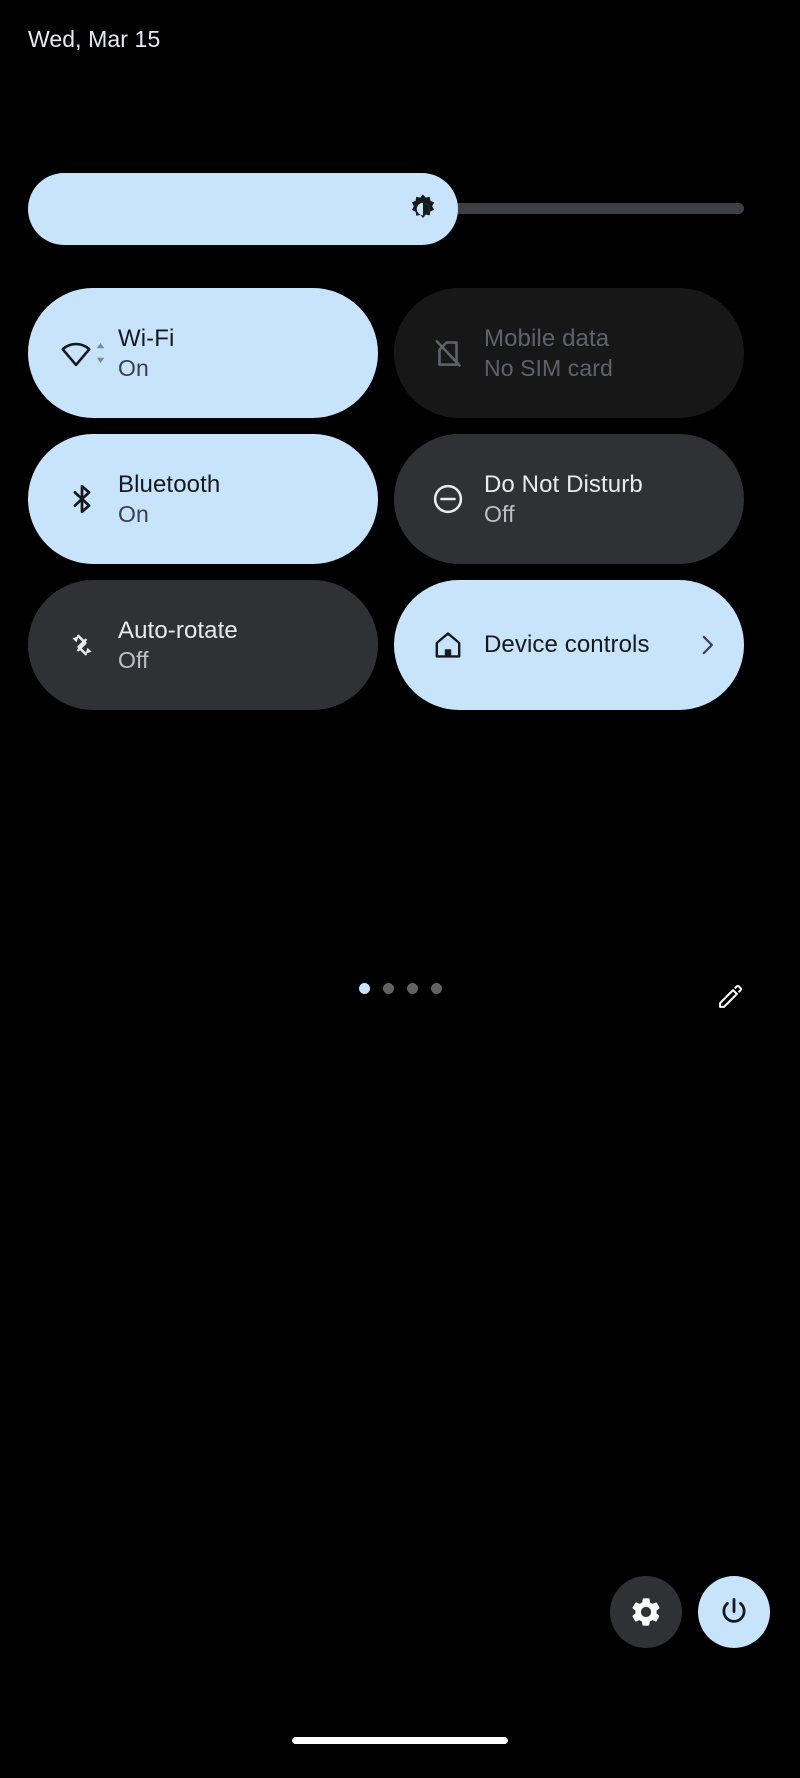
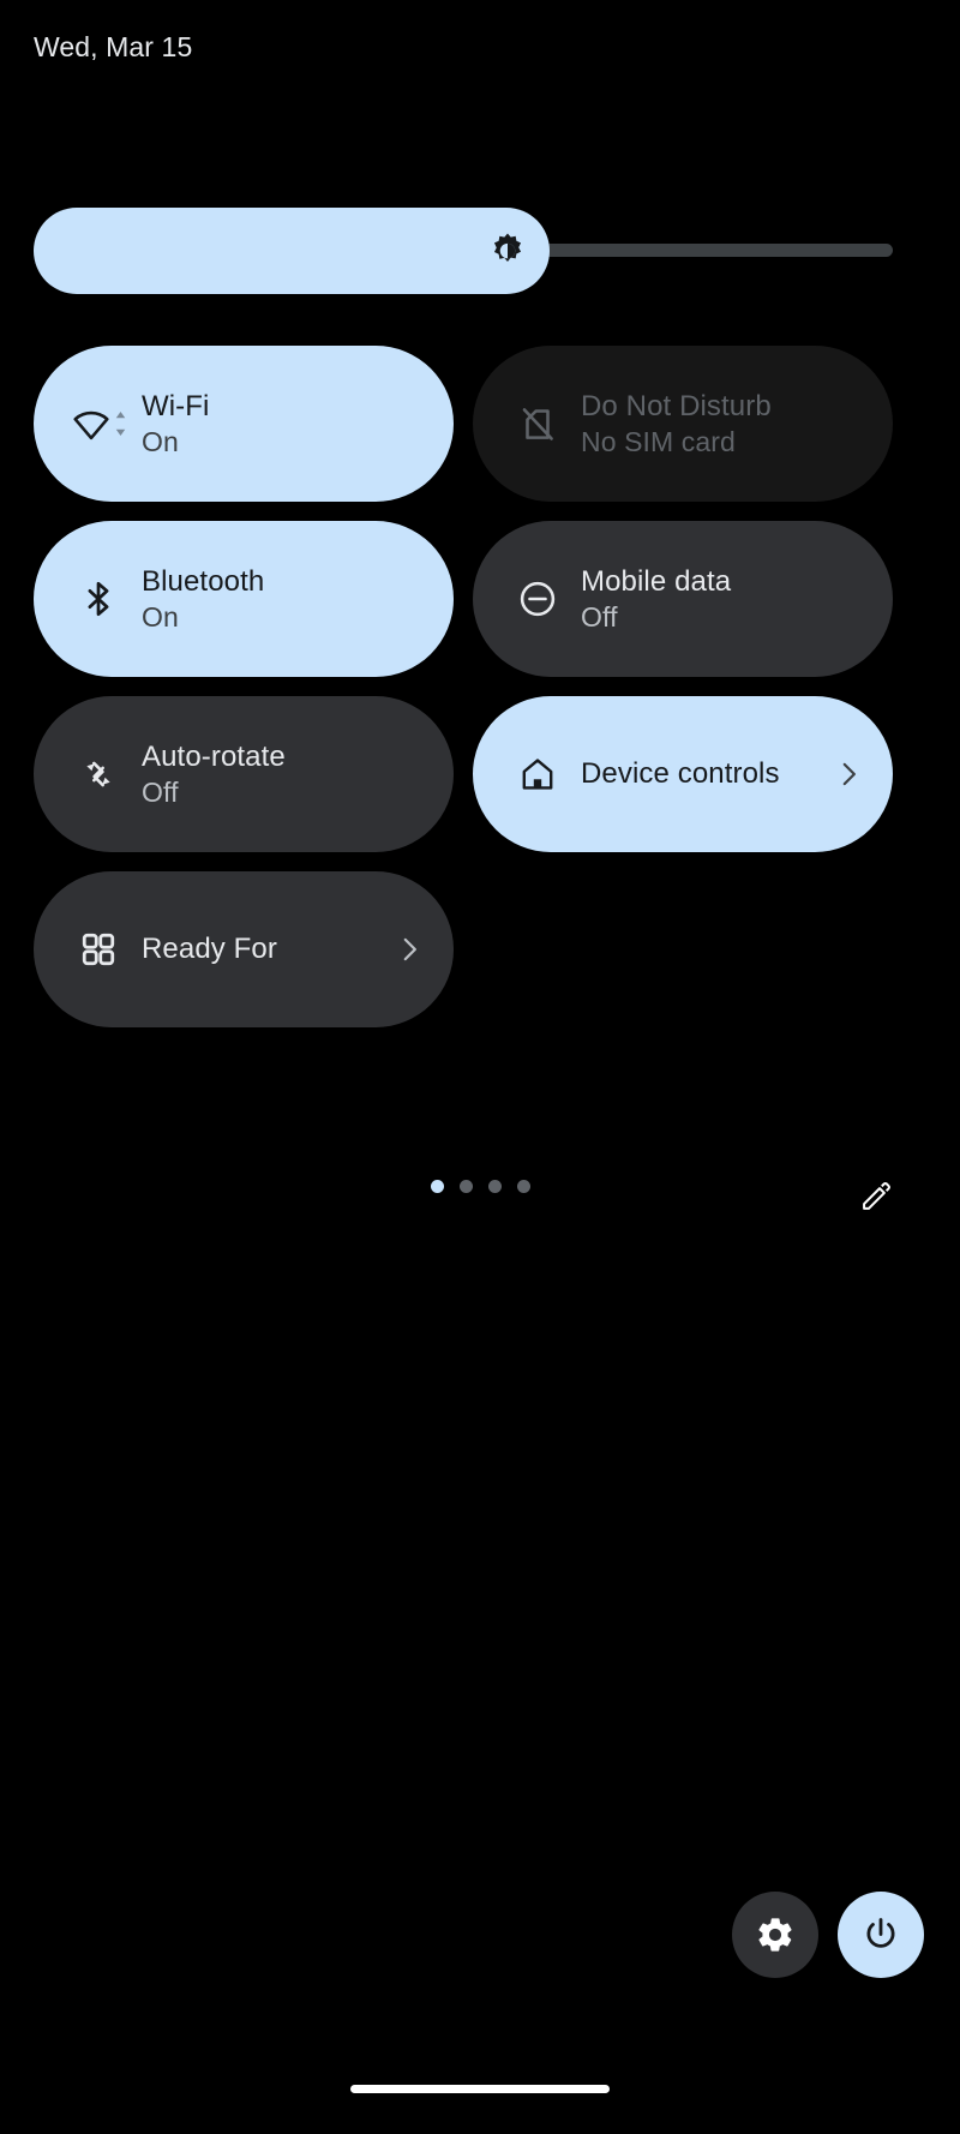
  Wed, Mar 15
  Wi-Fi
  On
- Mobile data
+ Do Not Disturb
  No SIM card
  Bluetooth
  On
- Do Not Disturb
+ Mobile data
  Off
  Auto-rotate
  Off
  Device controls
+ Ready For
